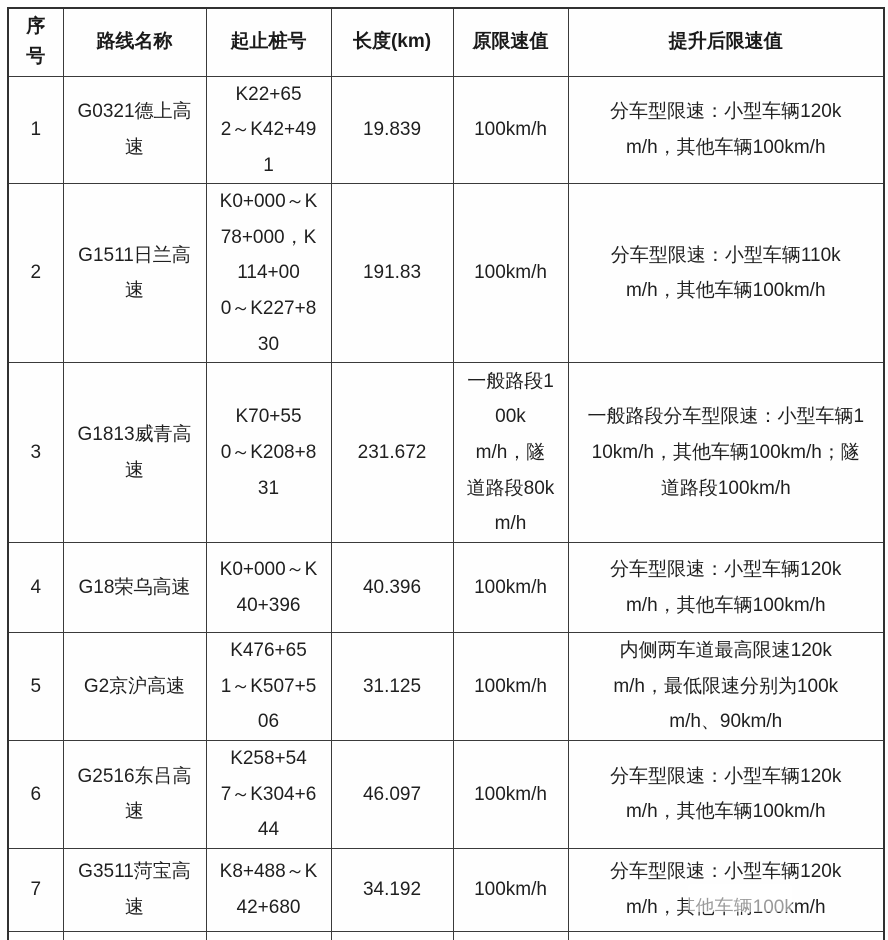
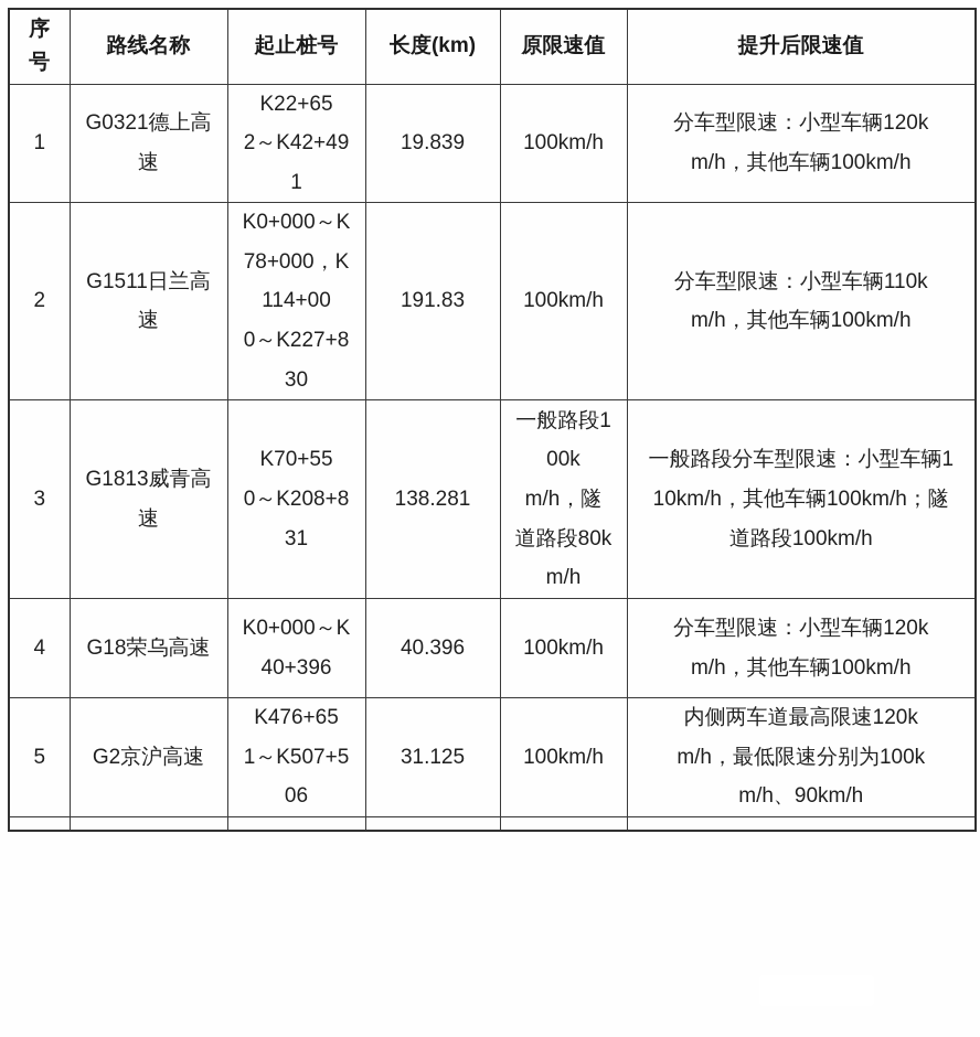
  序 号	路线名称	起止桩号	长度(km)	原限速值	提升后限速值
  1	G0321德上高 速	K22+65 2～K42+49 1	19.839	100km/h	分车型限速：小型车辆120k m/h，其他车辆100km/h
  2	G1511日兰高 速	K0+000～K 78+000，K 114+00 0～K227+8 30	191.83	100km/h	分车型限速：小型车辆110k m/h，其他车辆100km/h
- 3	G1813威青高 速	K70+55 0～K208+8 31	231.672	一般路段1 00k m/h，隧 道路段80k m/h	一般路段分车型限速：小型车辆1 10km/h，其他车辆100km/h；隧 道路段100km/h
+ 3	G1813威青高 速	K70+55 0～K208+8 31	138.281	一般路段1 00k m/h，隧 道路段80k m/h	一般路段分车型限速：小型车辆1 10km/h，其他车辆100km/h；隧 道路段100km/h
  4	G18荣乌高速	K0+000～K 40+396	40.396	100km/h	分车型限速：小型车辆120k m/h，其他车辆100km/h
  5	G2京沪高速	K476+65 1～K507+5 06	31.125	100km/h	内侧两车道最高限速120k m/h，最低限速分别为100k m/h、90km/h
- 6	G2516东吕高 速	K258+54 7～K304+6 44	46.097	100km/h	分车型限速：小型车辆120k m/h，其他车辆100km/h
- 7	G3511菏宝高 速	K8+488～K 42+680	34.192	100km/h	分车型限速：小型车辆120k m/h，其他车辆100km/h
